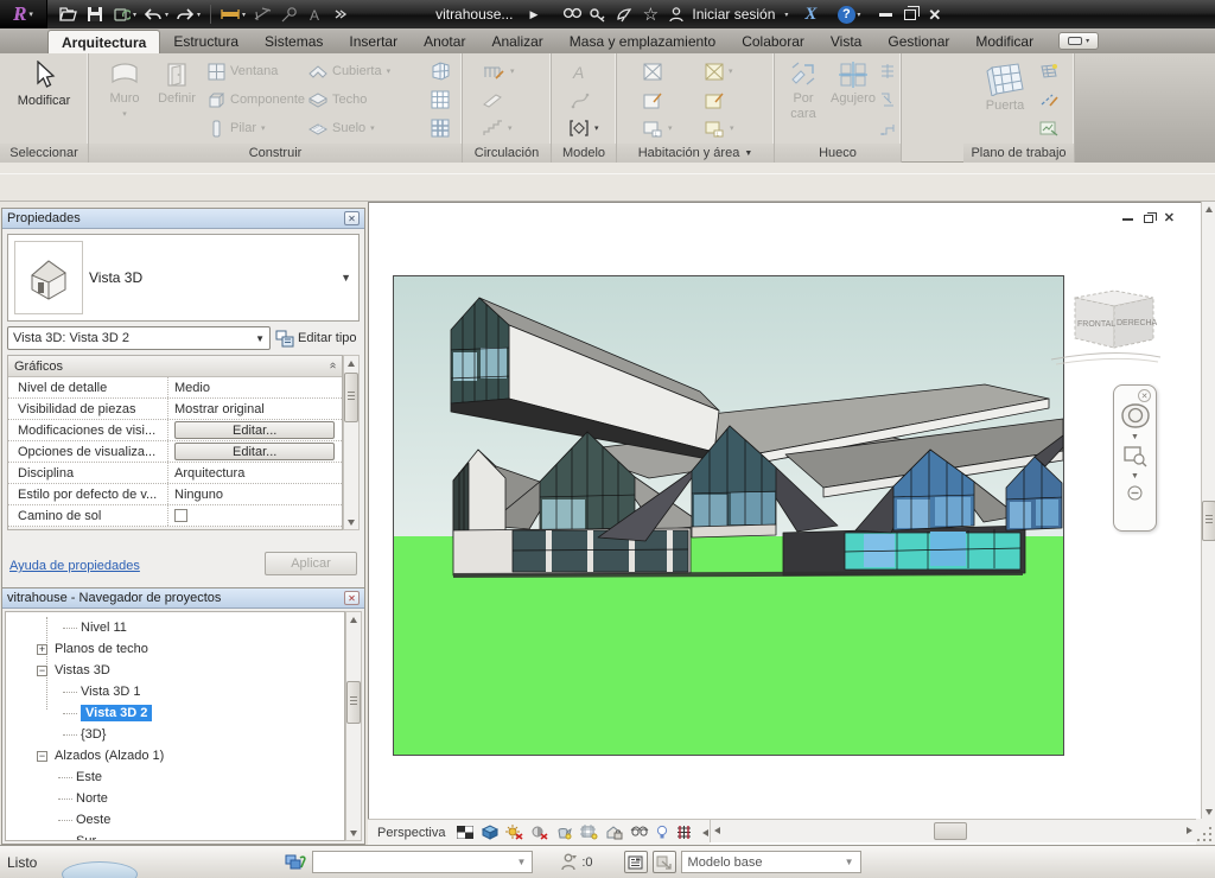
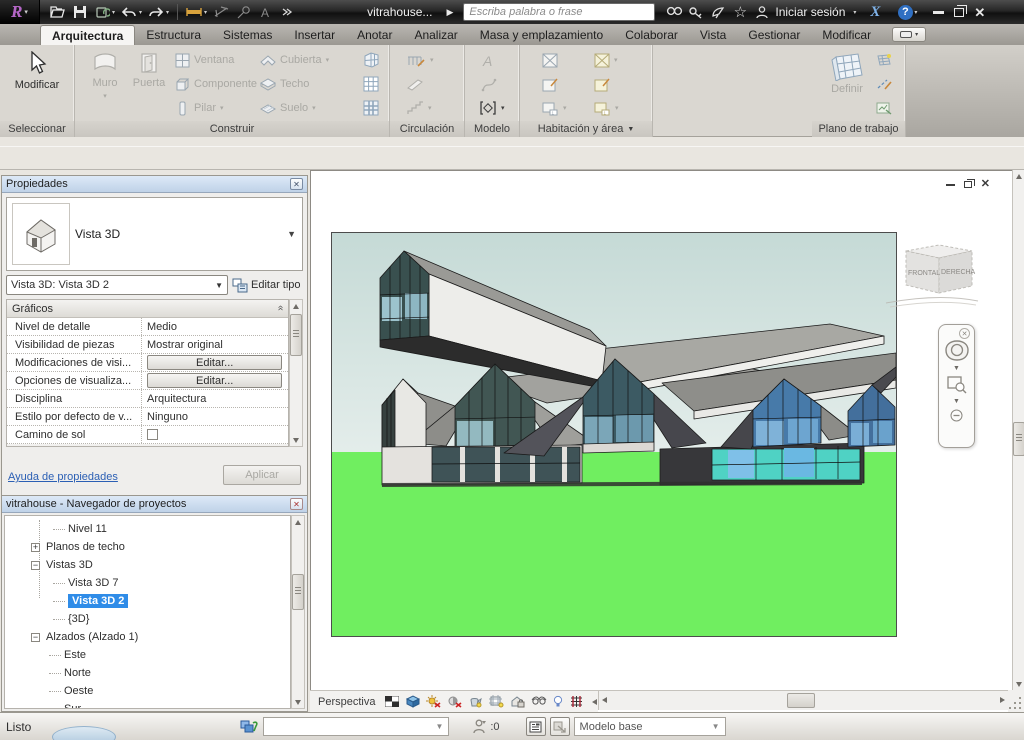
  R
  A
  vitrahouse...
  ▶
+ Escriba palabra o frase
  ☆
  Iniciar sesión
  X
  ?
  ✕
  Arquitectura
  Estructura
  Sistemas
  Insertar
  Anotar
  Analizar
  Masa y emplazamiento
  Colaborar
  Vista
  Gestionar
  Modificar
  Modificar
  Seleccionar
  Muro
- Definir
+ Puerta
  Ventana
  Componente
  Pilar
  Cubierta
  Techo
  Suelo
  Construir
  Circulación
  A
  Modelo
  Habitación y área
- Por cara
- Agujero
- Hueco
- Puerta
+ Definir
  Plano de trabajo
  Propiedades
  ✕
  Vista 3D
  ▼
  Vista 3D: Vista 3D 2
  ▼
  Editar tipo
  Gráficos
  Nivel de detalle
  Medio
  Visibilidad de piezas
  Mostrar original
  Modificaciones de visi...
  Editar...
  Opciones de visualiza...
  Editar...
  Disciplina
  Arquitectura
  Estilo por defecto de v...
  Ninguno
  Camino de sol
  Ayuda de propiedades
  Aplicar
  vitrahouse - Navegador de proyectos
  ✕
  Nivel 11
  +
  Planos de techo
  −
  Vistas 3D
- Vista 3D 1
+ Vista 3D 7
  Vista 3D 2
  {3D}
  −
  Alzados (Alzado 1)
  Este
  Norte
  Oeste
  ✕
  Perspectiva
  Listo
  ▼
  :0
  Modelo base
  ▼
